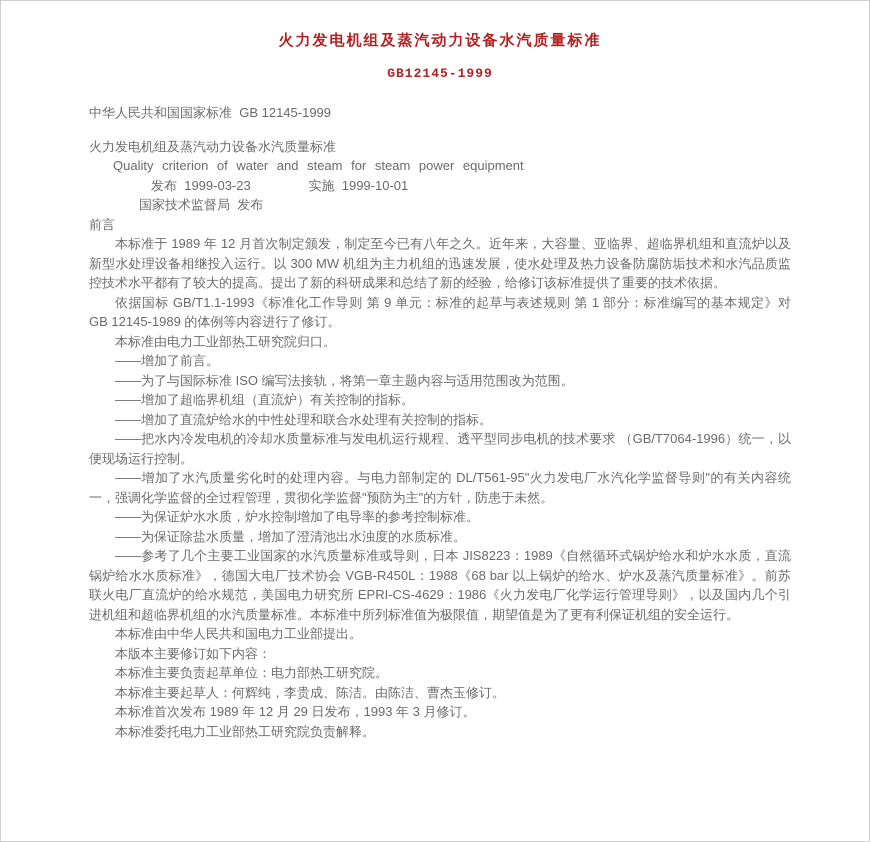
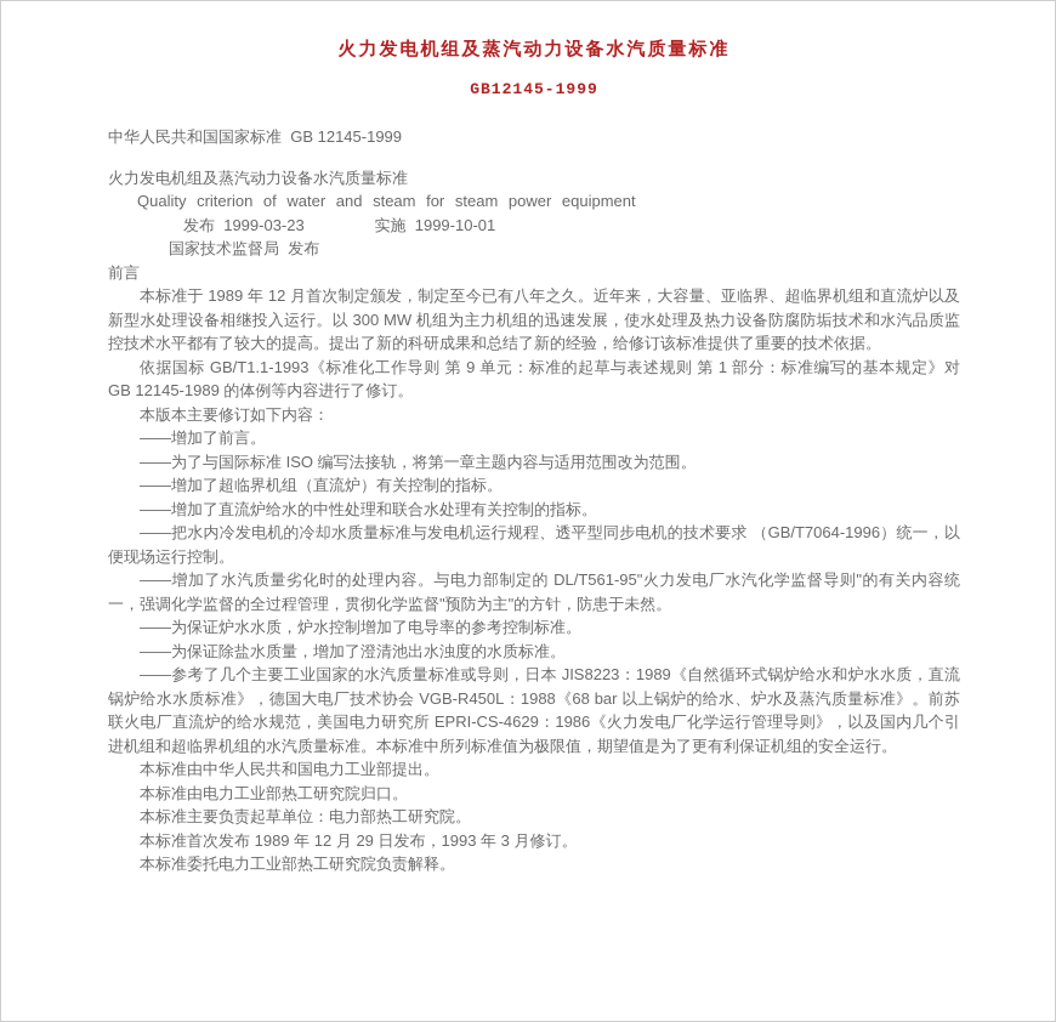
  火力发电机组及蒸汽动力设备水汽质量标准
  GB12145-1999
  中华人民共和国国家标准 GB 12145-1999
  火力发电机组及蒸汽动力设备水汽质量标准
  Quality criterion of water and steam for steam power equipment
  发布 1999-03-23 实施 1999-10-01
  国家技术监督局 发布
  前言
  本标准于 1989 年 12 月首次制定颁发，制定至今已有八年之久。近年来，大容量、亚临界、超临界机组和直流炉以及新型水处理设备相继投入运行。以 300 MW 机组为主力机组的迅速发展，使水处理及热力设备防腐防垢技术和水汽品质监控技术水平都有了较大的提高。提出了新的科研成果和总结了新的经验，给修订该标准提供了重要的技术依据。
  依据国标 GB/T1.1-1993《标准化工作导则 第 9 单元：标准的起草与表述规则 第 1 部分：标准编写的基本规定》对 GB 12145-1989 的体例等内容进行了修订。
- 本标准由电力工业部热工研究院归口。
+ 本版本主要修订如下内容：
  ——增加了前言。
  ——为了与国际标准 ISO 编写法接轨，将第一章主题内容与适用范围改为范围。
  ——增加了超临界机组（直流炉）有关控制的指标。
  ——增加了直流炉给水的中性处理和联合水处理有关控制的指标。
  ——把水内冷发电机的冷却水质量标准与发电机运行规程、透平型同步电机的技术要求 （GB/T7064-1996）统一，以便现场运行控制。
  ——增加了水汽质量劣化时的处理内容。与电力部制定的 DL/T561-95"火力发电厂水汽化学监督导则"的有关内容统一，强调化学监督的全过程管理，贯彻化学监督"预防为主"的方针，防患于未然。
  ——为保证炉水水质，炉水控制增加了电导率的参考控制标准。
  ——为保证除盐水质量，增加了澄清池出水浊度的水质标准。
  ——参考了几个主要工业国家的水汽质量标准或导则，日本 JIS8223：1989《自然循环式锅炉给水和炉水水质，直流锅炉给水水质标准》，德国大电厂技术协会 VGB-R450L：1988《68 bar 以上锅炉的给水、炉水及蒸汽质量标准》。前苏联火电厂直流炉的给水规范，美国电力研究所 EPRI-CS-4629：1986《火力发电厂化学运行管理导则》，以及国内几个引进机组和超临界机组的水汽质量标准。本标准中所列标准值为极限值，期望值是为了更有利保证机组的安全运行。
  本标准由中华人民共和国电力工业部提出。
- 本版本主要修订如下内容：
+ 本标准由电力工业部热工研究院归口。
  本标准主要负责起草单位：电力部热工研究院。
- 本标准主要起草人：何辉纯，李贵成、陈洁。由陈洁、曹杰玉修订。
  本标准首次发布 1989 年 12 月 29 日发布，1993 年 3 月修订。
  本标准委托电力工业部热工研究院负责解释。
